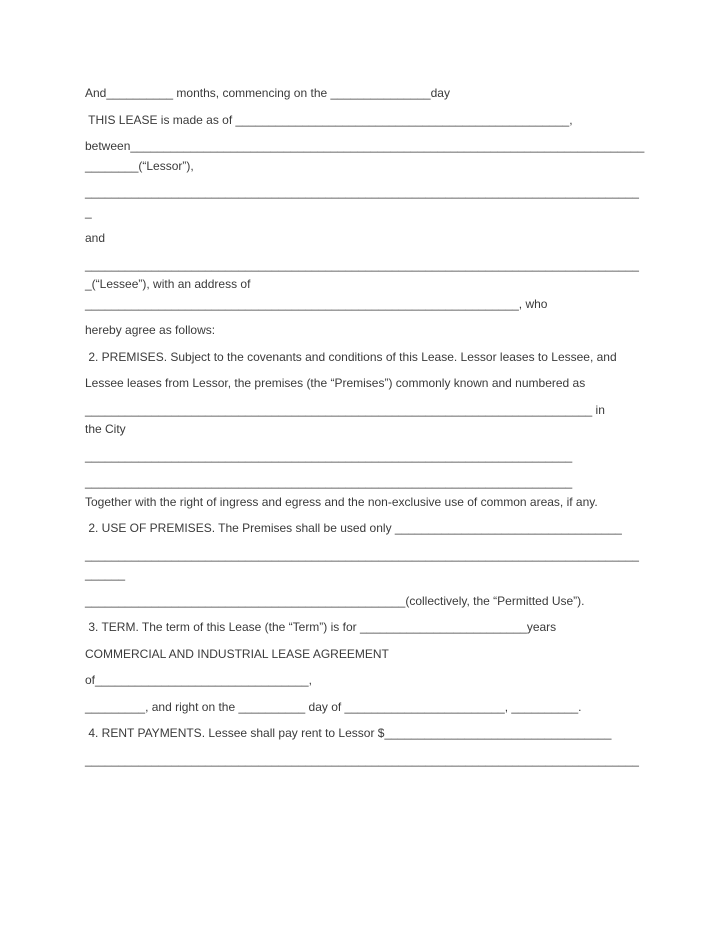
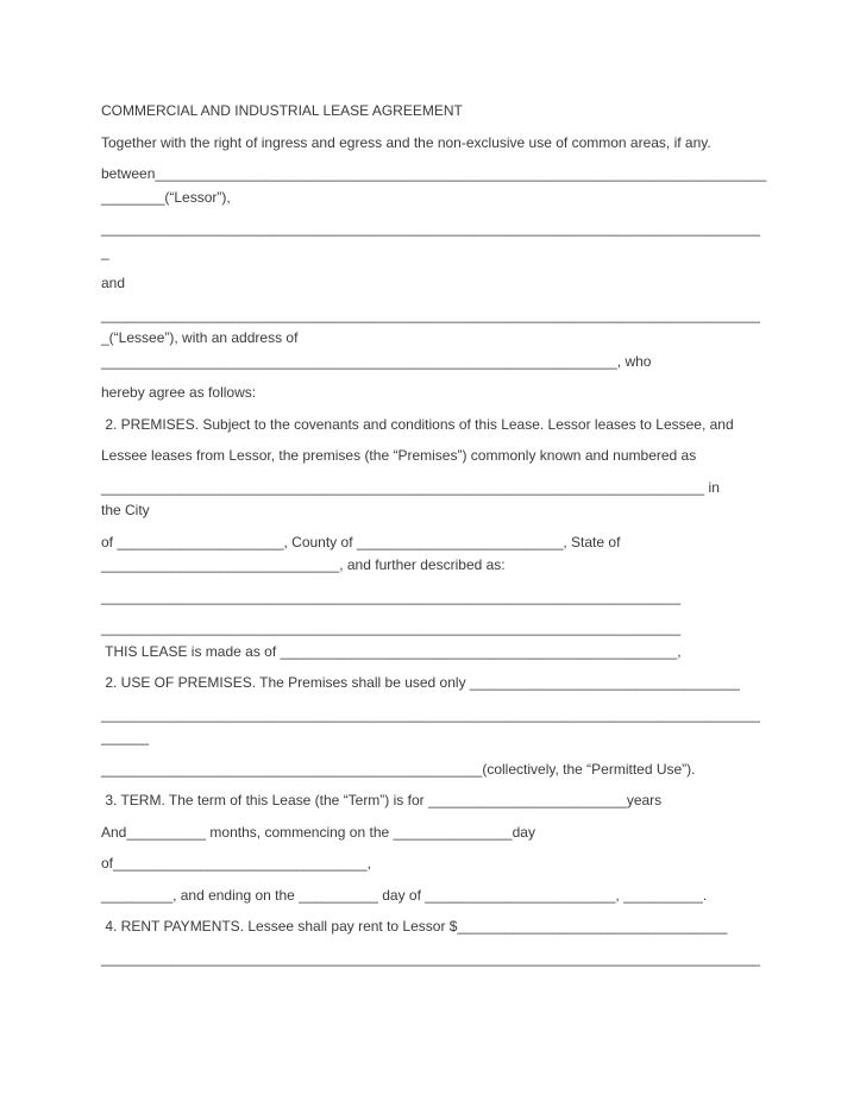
- And__________ months, commencing on the _______________day
+ COMMERCIAL AND INDUSTRIAL LEASE AGREEMENT
- THIS LEASE is made as of __________________________________________________,
+ Together with the right of ingress and egress and the non-exclusive use of common areas, if any.
  between_____________________________________________________________________________
  ________(“Lessor”),
  ___________________________________________________________________________________
  _
  and
  ___________________________________________________________________________________
  _(“Lessee”), with an address of
  _________________________________________________________________, who
  hereby agree as follows:
  2. PREMISES. Subject to the covenants and conditions of this Lease. Lessor leases to Lessee, and
  Lessee leases from Lessor, the premises (the “Premises”) commonly known and numbered as
  ____________________________________________________________________________ in
  the City
+ of _____________________, County of __________________________, State of
+ ______________________________, and further described as:
  _________________________________________________________________________
  _________________________________________________________________________
- Together with the right of ingress and egress and the non-exclusive use of common areas, if any.
+ THIS LEASE is made as of __________________________________________________,
  2. USE OF PREMISES. The Premises shall be used only __________________________________
  ___________________________________________________________________________________
  ______
  ________________________________________________(collectively, the “Permitted Use”).
  3. TERM. The term of this Lease (the “Term”) is for _________________________years
- COMMERCIAL AND INDUSTRIAL LEASE AGREEMENT
+ And__________ months, commencing on the _______________day
  of________________________________,
- _________, and right on the __________ day of ________________________, __________.
+ _________, and ending on the __________ day of ________________________, __________.
  4. RENT PAYMENTS. Lessee shall pay rent to Lessor $__________________________________
  ___________________________________________________________________________________
